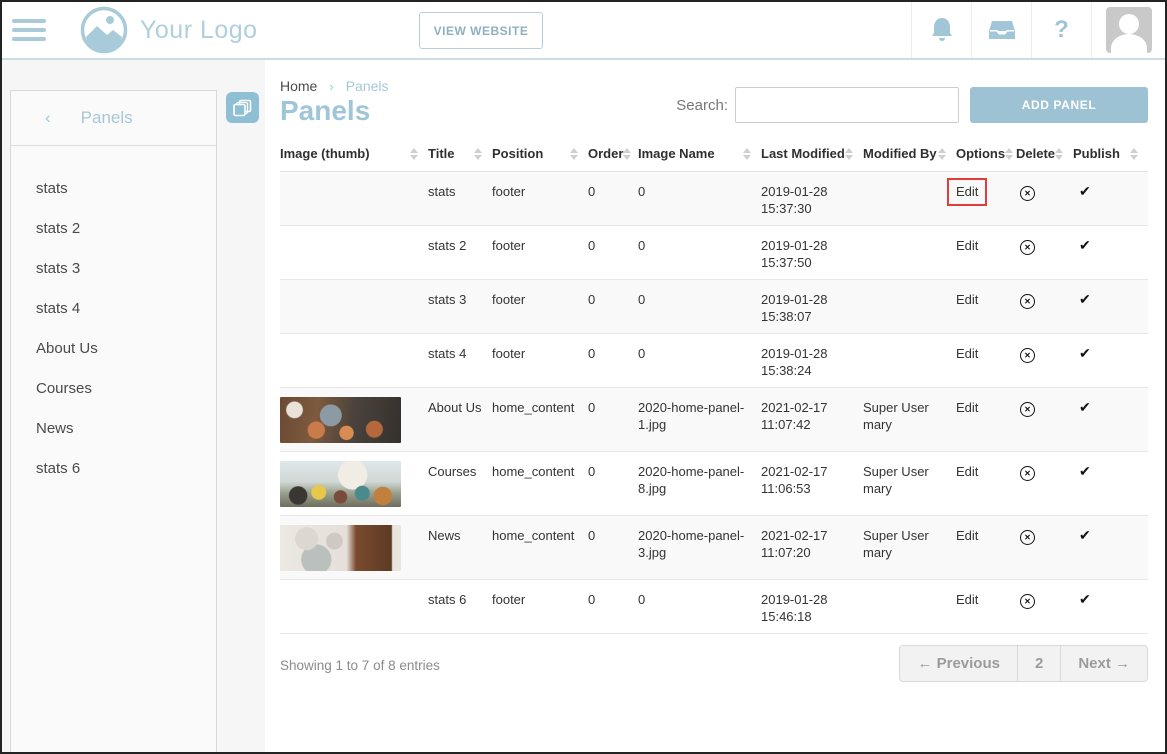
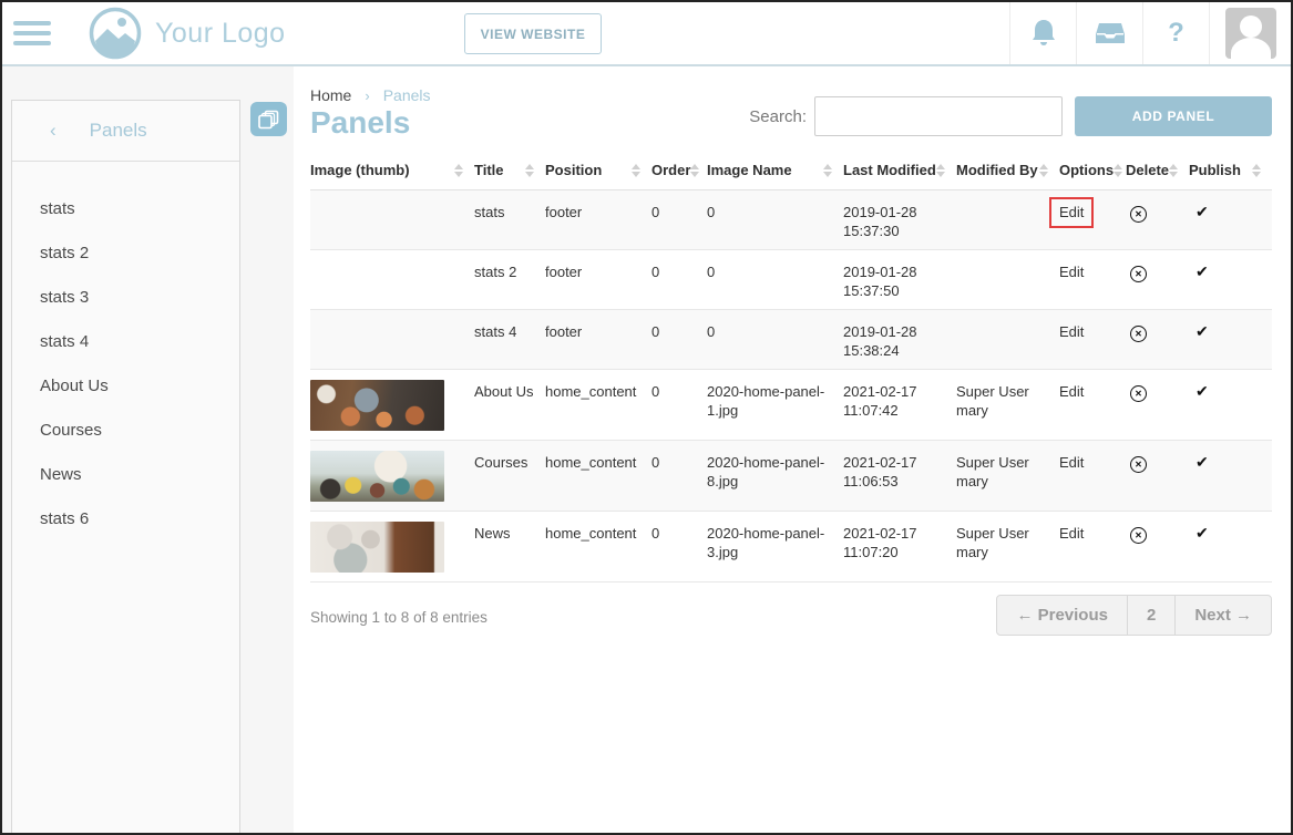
  Your Logo
  VIEW WEBSITE
  ?
  ‹
  Panels
  stats
  stats 2
  stats 3
  stats 4
  About Us
  Courses
  News
  stats 6
  Home
  ›
  Panels
  Panels
  Search:
  ADD PANEL
  Image (thumb)	Title	Position	Order	Image Name	Last Modified	Modified By	Options	Delete	Publish
  	stats	footer	0	0	2019-01-2815:37:30		Edit	✕	✔
  	stats 2	footer	0	0	2019-01-2815:37:50		Edit	✕	✔
- 	stats 3	footer	0	0	2019-01-2815:38:07		Edit	✕	✔
  	stats 4	footer	0	0	2019-01-2815:38:24		Edit	✕	✔
  	About Us	home_content	0	2020-home-panel-1.jpg	2021-02-1711:07:42	Super User mary	Edit	✕	✔
  	Courses	home_content	0	2020-home-panel-8.jpg	2021-02-1711:06:53	Super User mary	Edit	✕	✔
  	News	home_content	0	2020-home-panel-3.jpg	2021-02-1711:07:20	Super User mary	Edit	✕	✔
- 	stats 6	footer	0	0	2019-01-2815:46:18		Edit	✕	✔
- Showing 1 to 7 of 8 entries
+ Showing 1 to 8 of 8 entries
  ← Previous
  2
  Next →
